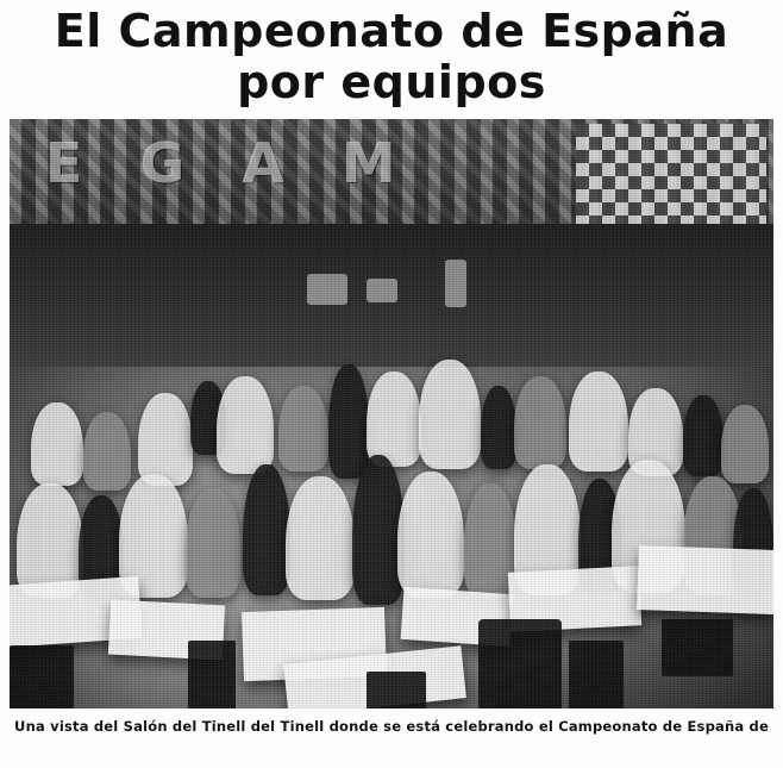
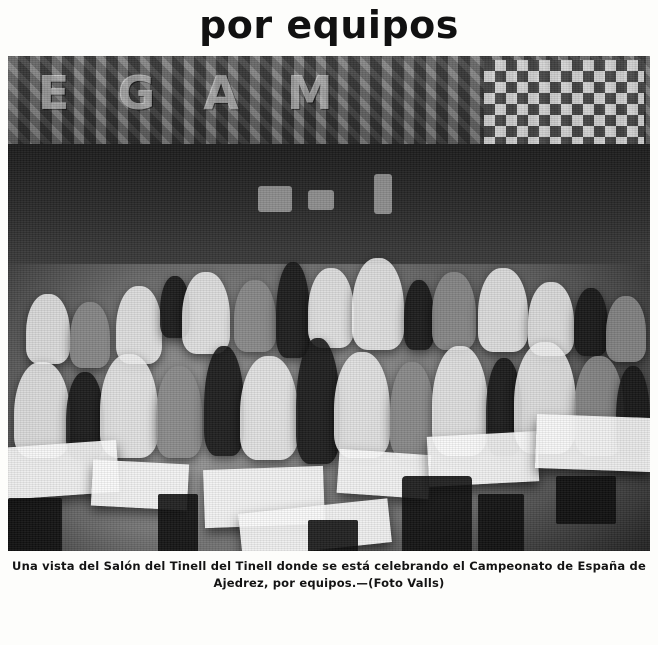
- El Campeonato de España
  por equipos
  E G A M
  Una vista del Salón del Tinell del Tinell donde se está celebrando el Campeonato de España de
+ Ajedrez, por equipos.—(Foto Valls)
